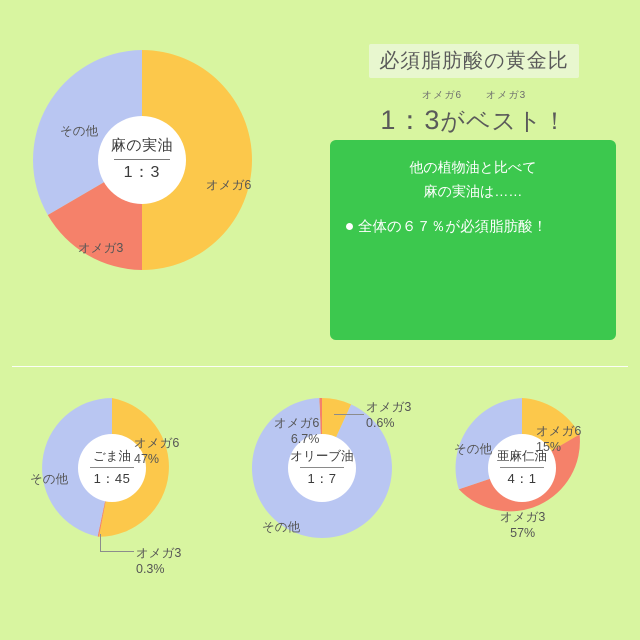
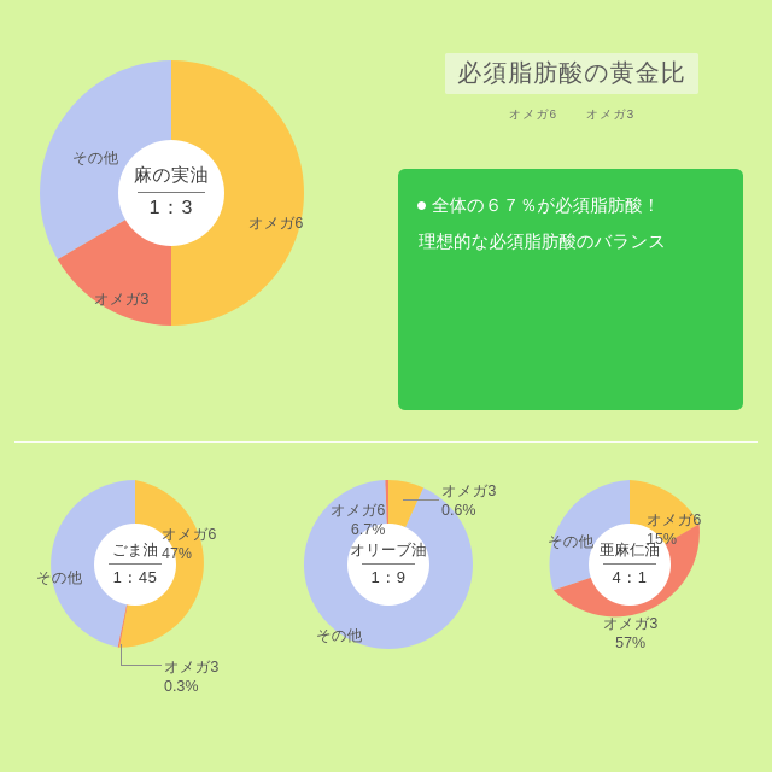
  麻の実油
  1：3
  オメガ6
  オメガ3
  その他
  必須脂肪酸の黄金比
  オメガ6 オメガ3
- 1：3がベスト！
- 他の植物油と比べて
- 麻の実油は……
  全体の６７％が必須脂肪酸！
+ 理想的な必須脂肪酸のバランス
  ごま油
  1：45
  オメガ6
  47%
  その他
  オメガ3
  0.3%
  オリーブ油
- 1：7
+ 1：9
  オメガ6
  6.7%
  オメガ3
  0.6%
  その他
  亜麻仁油
  4：1
  オメガ6
  15%
  その他
  オメガ3
  57%
